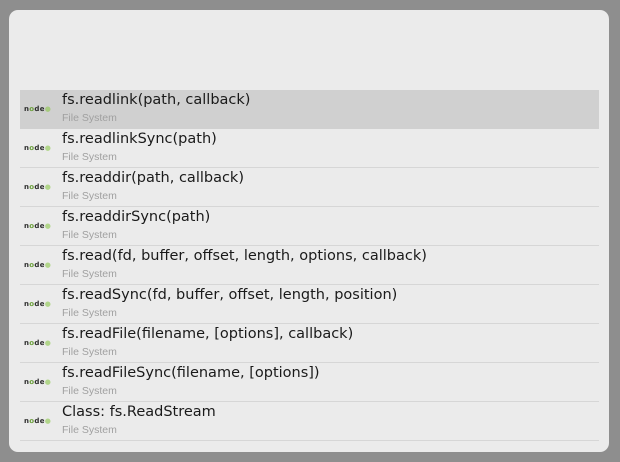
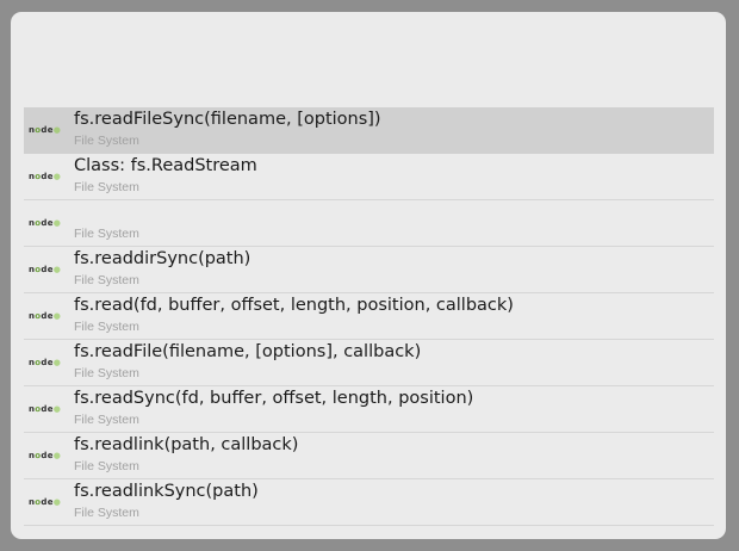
  node●
- fs.readlink(path, callback)
+ fs.readFileSync(filename, [options])
  File System
  node●
- fs.readlinkSync(path)
+ Class: fs.ReadStream
  File System
  node●
- fs.readdir(path, callback)
  File System
  node●
  fs.readdirSync(path)
  File System
  node●
- fs.read(fd, buffer, offset, length, options, callback)
+ fs.read(fd, buffer, offset, length, position, callback)
  File System
  node●
- fs.readSync(fd, buffer, offset, length, position)
+ fs.readFile(filename, [options], callback)
  File System
  node●
- fs.readFile(filename, [options], callback)
+ fs.readSync(fd, buffer, offset, length, position)
  File System
  node●
- fs.readFileSync(filename, [options])
+ fs.readlink(path, callback)
  File System
  node●
- Class: fs.ReadStream
+ fs.readlinkSync(path)
  File System
